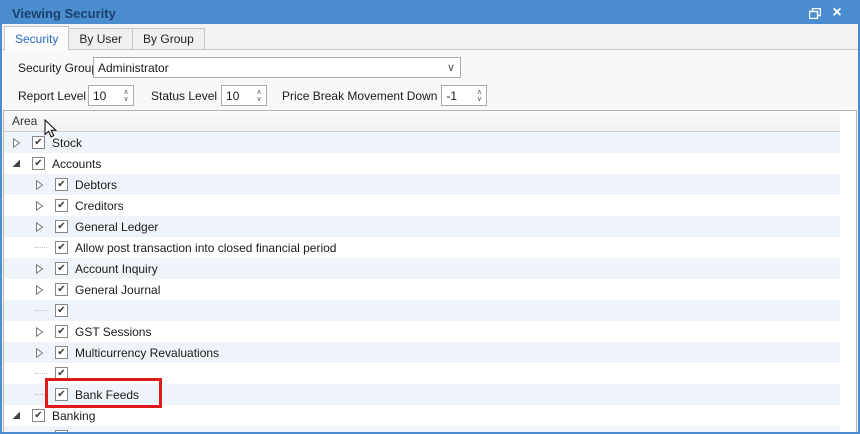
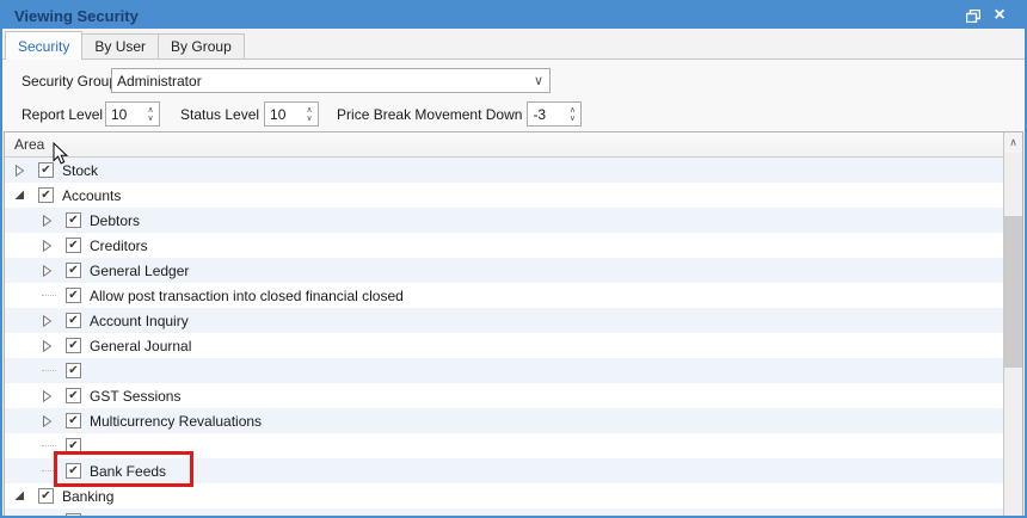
  Viewing Security
  ×
  Security
  By User
  By Group
  Security Grou
  Administrator
  ∨
  Report Level
  10
  Status Level
  10
  Price Break Movement Down
- -1
+ -3
  Area
  ✔
  Stock
  ✔
  Accounts
  ✔
  Debtors
  ✔
  Creditors
  ✔
  General Ledger
  ✔
- Allow post transaction into closed financial period
+ Allow post transaction into closed financial closed
  ✔
  Account Inquiry
  ✔
  General Journal
  ✔
  ✔
  GST Sessions
  ✔
  Multicurrency Revaluations
  ✔
  ✔
  Bank Feeds
  ✔
  Banking
+ ∧
